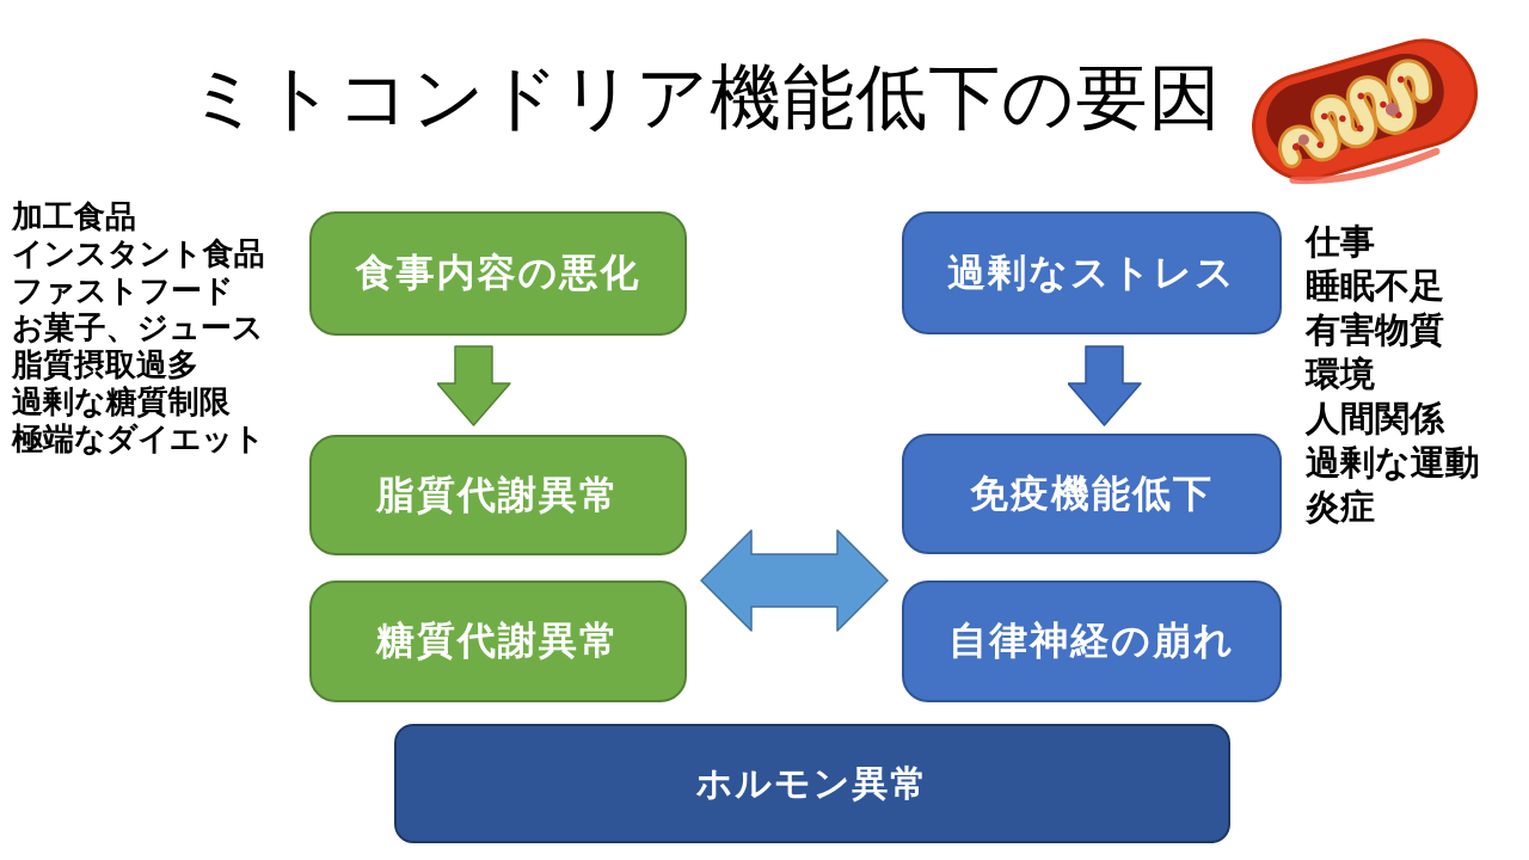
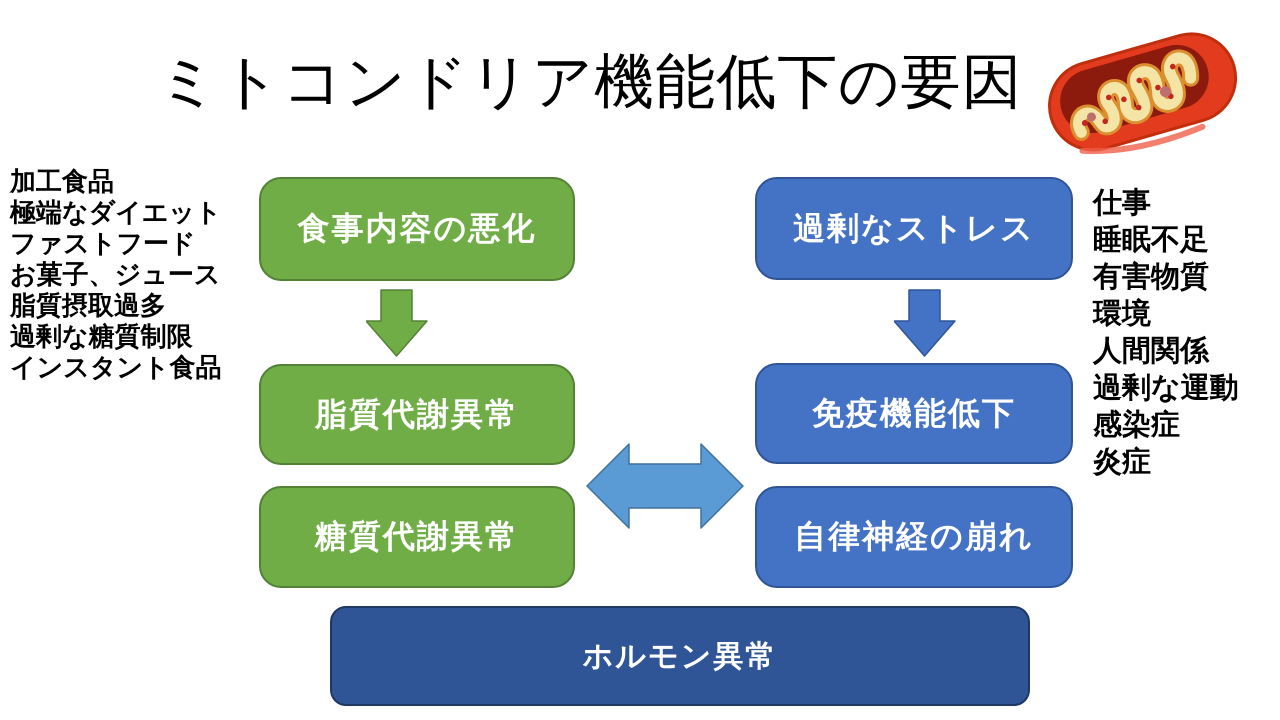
  ミトコンドリア機能低下の要因
  加工食品
- インスタント食品
+ 極端なダイエット
  ファストフード
  お菓子、ジュース
  脂質摂取過多
  過剰な糖質制限
- 極端なダイエット
+ インスタント食品
  仕事
  睡眠不足
  有害物質
  環境
  人間関係
  過剰な運動
+ 感染症
  炎症
  食事内容の悪化
  脂質代謝異常
  糖質代謝異常
  過剰なストレス
  免疫機能低下
  自律神経の崩れ
  ホルモン異常
